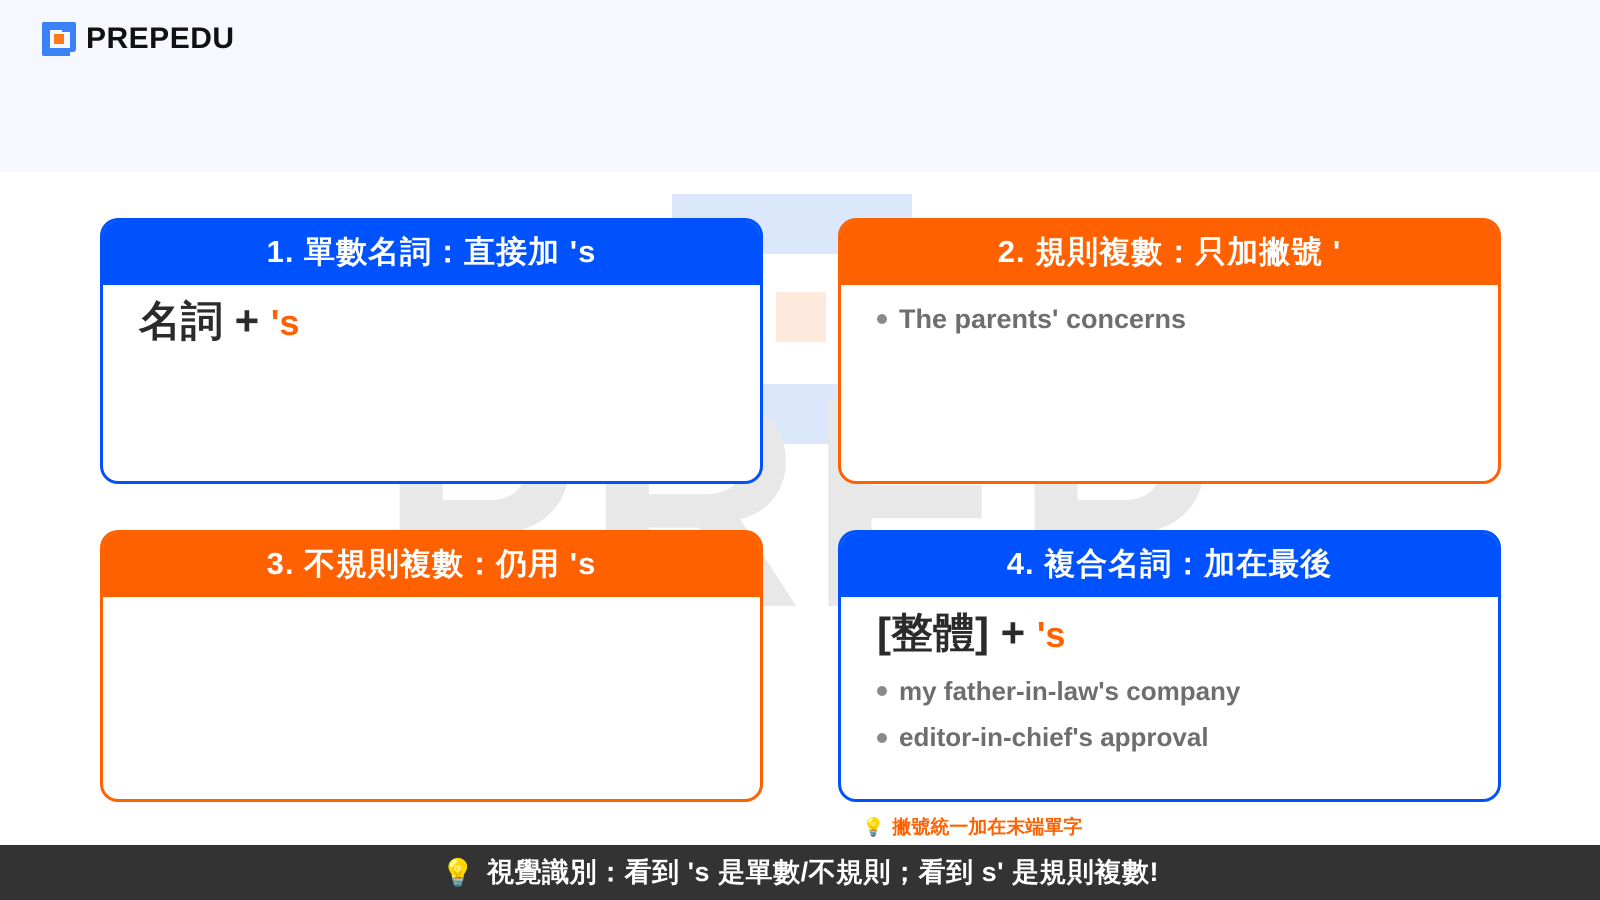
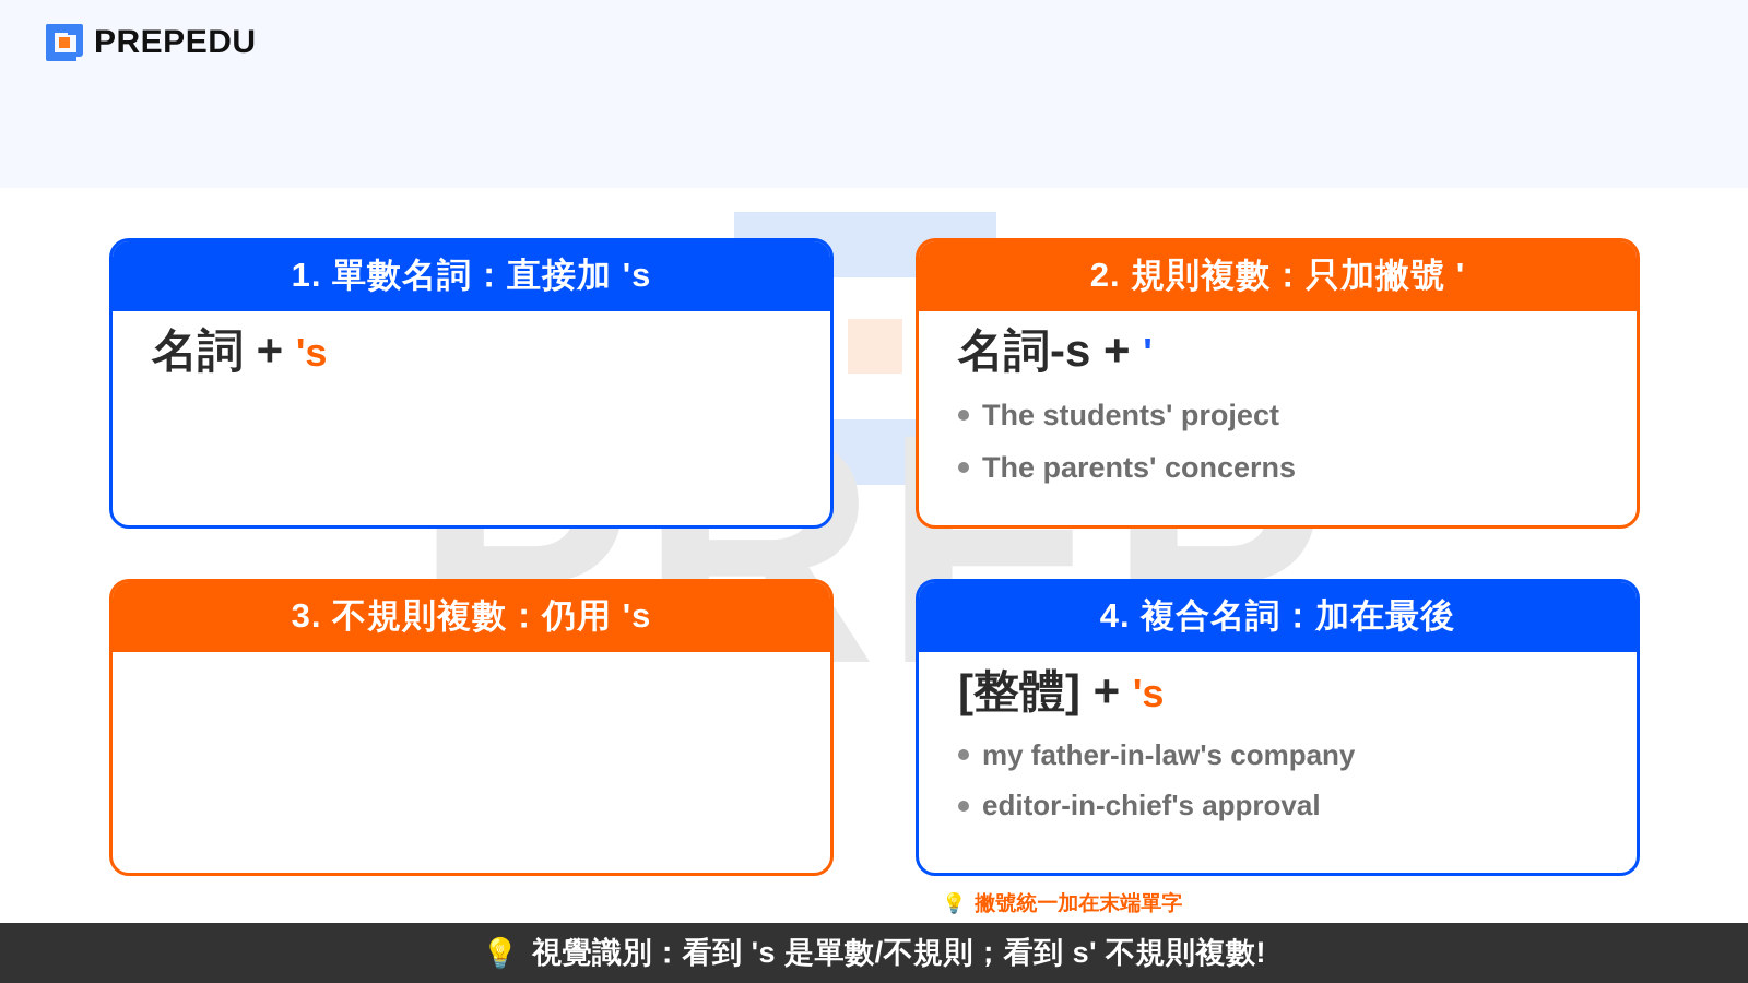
  PREPEDU
  PREP
  1. 單數名詞：直接加 's
  名詞 + 's
  2. 規則複數：只加撇號 '
+ 名詞-s + '
+ The students' project
  The parents' concerns
  3. 不規則複數：仍用 's
  4. 複合名詞：加在最後
  [整體] + 's
  my father-in-law's company
  editor-in-chief's approval
  💡
  撇號統一加在末端單字
  💡
- 視覺識別：看到 's 是單數/不規則；看到 s' 是規則複數!
+ 視覺識別：看到 's 是單數/不規則；看到 s' 不規則複數!
